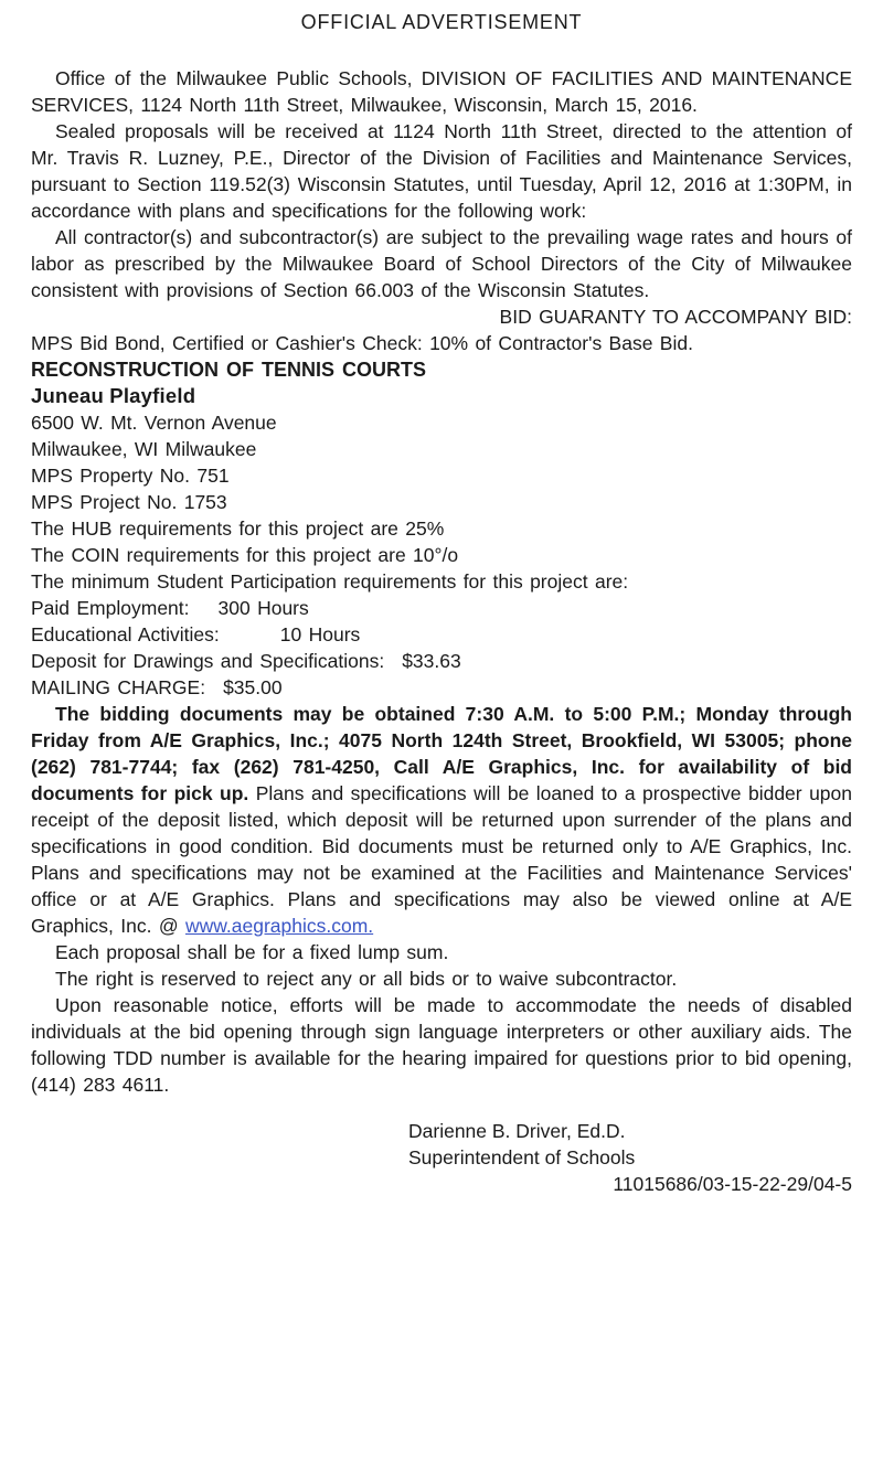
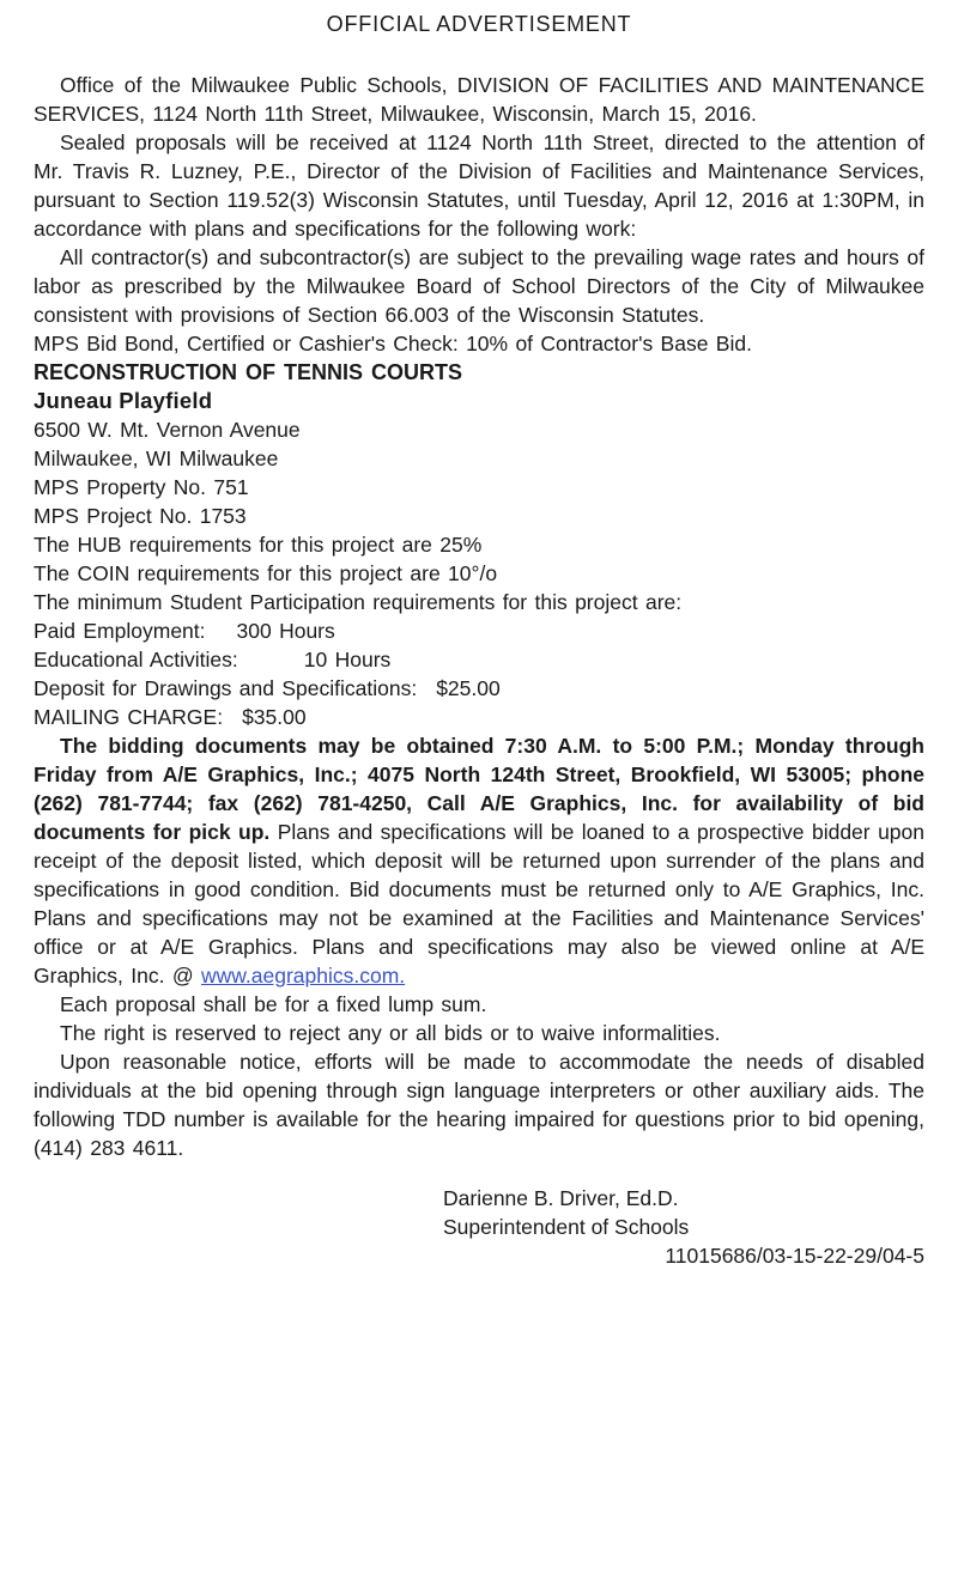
  OFFICIAL ADVERTISEMENT
  Office of the Milwaukee Public Schools, DIVISION OF FACILITIES AND MAINTENANCE SERVICES, 1124 North 11th Street, Milwaukee, Wisconsin, March 15, 2016.
  Sealed proposals will be received at 1124 North 11th Street, directed to the attention of Mr. Travis R. Luzney, P.E., Director of the Division of Facilities and Maintenance Services, pursuant to Section 119.52(3) Wisconsin Statutes, until Tuesday, April 12, 2016 at 1:30PM, in accordance with plans and specifications for the following work:
  All contractor(s) and subcontractor(s) are subject to the prevailing wage rates and hours of labor as prescribed by the Milwaukee Board of School Directors of the City of Milwaukee consistent with provisions of Section 66.003 of the Wisconsin Statutes.
- BID GUARANTY TO ACCOMPANY BID:
  MPS Bid Bond, Certified or Cashier's Check: 10% of Contractor's Base Bid.
  RECONSTRUCTION OF TENNIS COURTS
  Juneau Playfield
  6500 W. Mt. Vernon Avenue
  Milwaukee, WI Milwaukee
  MPS Property No. 751
  MPS Project No. 1753
  The HUB requirements for this project are 25%
  The COIN requirements for this project are 10°/o
  The minimum Student Participation requirements for this project are:
  Paid Employment: 300 Hours
  Educational Activities: 10 Hours
- Deposit for Drawings and Specifications: $33.63
+ Deposit for Drawings and Specifications: $25.00
  MAILING CHARGE: $35.00
  The bidding documents may be obtained 7:30 A.M. to 5:00 P.M.; Monday through Friday from A/E Graphics, Inc.; 4075 North 124th Street, Brookfield, WI 53005; phone (262) 781-7744; fax (262) 781-4250, Call A/E Graphics, Inc. for availability of bid documents for pick up. Plans and specifications will be loaned to a prospective bidder upon receipt of the deposit listed, which deposit will be returned upon surrender of the plans and specifications in good condition. Bid documents must be returned only to A/E Graphics, Inc. Plans and specifications may not be examined at the Facilities and Maintenance Services' office or at A/E Graphics. Plans and specifications may also be viewed online at A/E Graphics, Inc. @ www.aegraphics.com.
  Each proposal shall be for a fixed lump sum.
- The right is reserved to reject any or all bids or to waive subcontractor.
+ The right is reserved to reject any or all bids or to waive informalities.
  Upon reasonable notice, efforts will be made to accommodate the needs of disabled individuals at the bid opening through sign language interpreters or other auxiliary aids. The following TDD number is available for the hearing impaired for questions prior to bid opening, (414) 283 4611.
  Darienne B. Driver, Ed.D.
  Superintendent of Schools
  11015686/03-15-22-29/04-5
